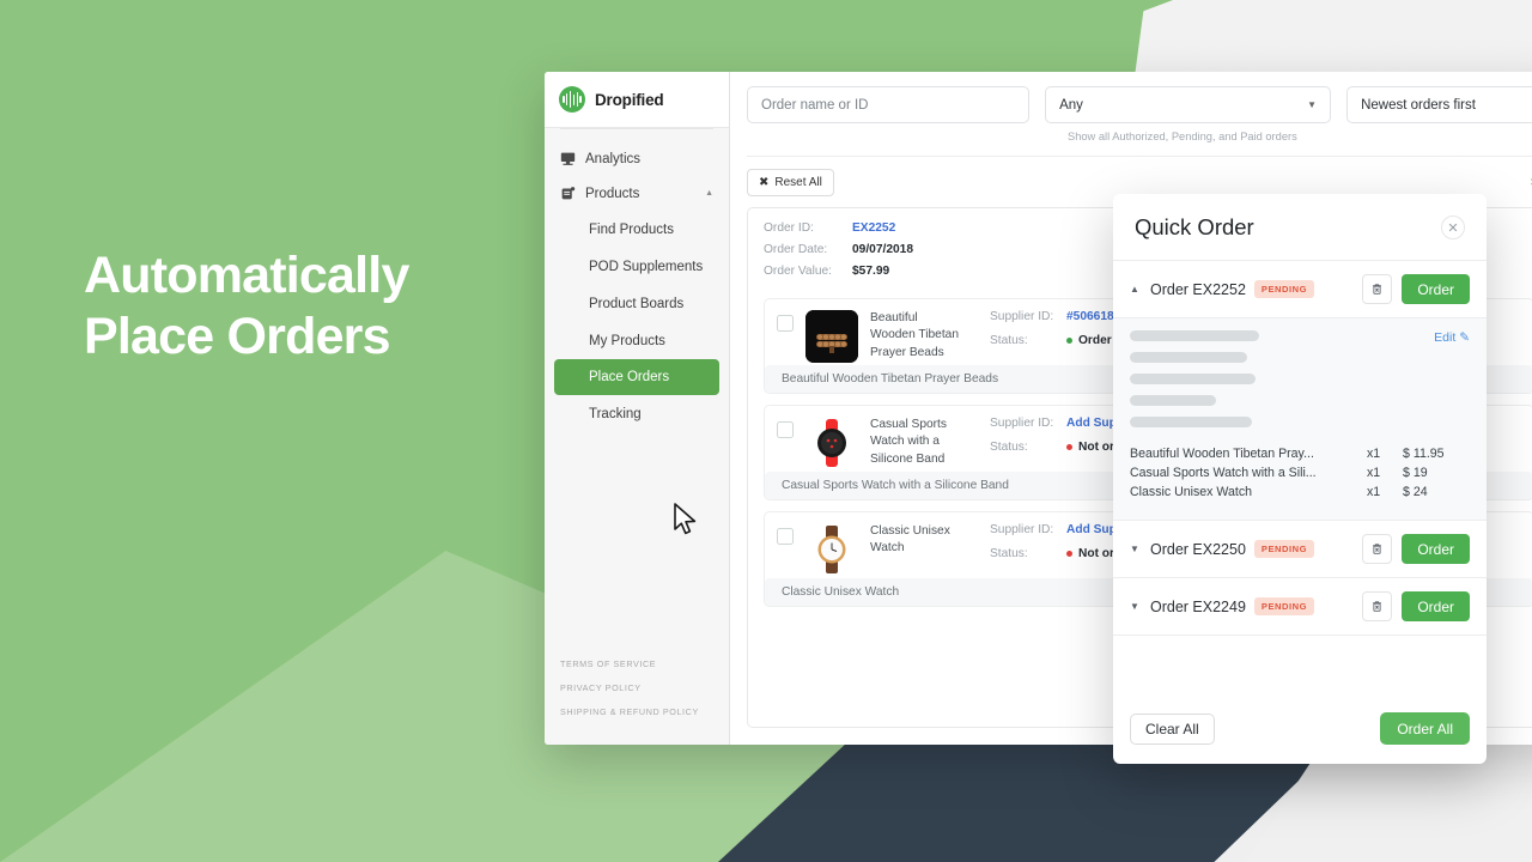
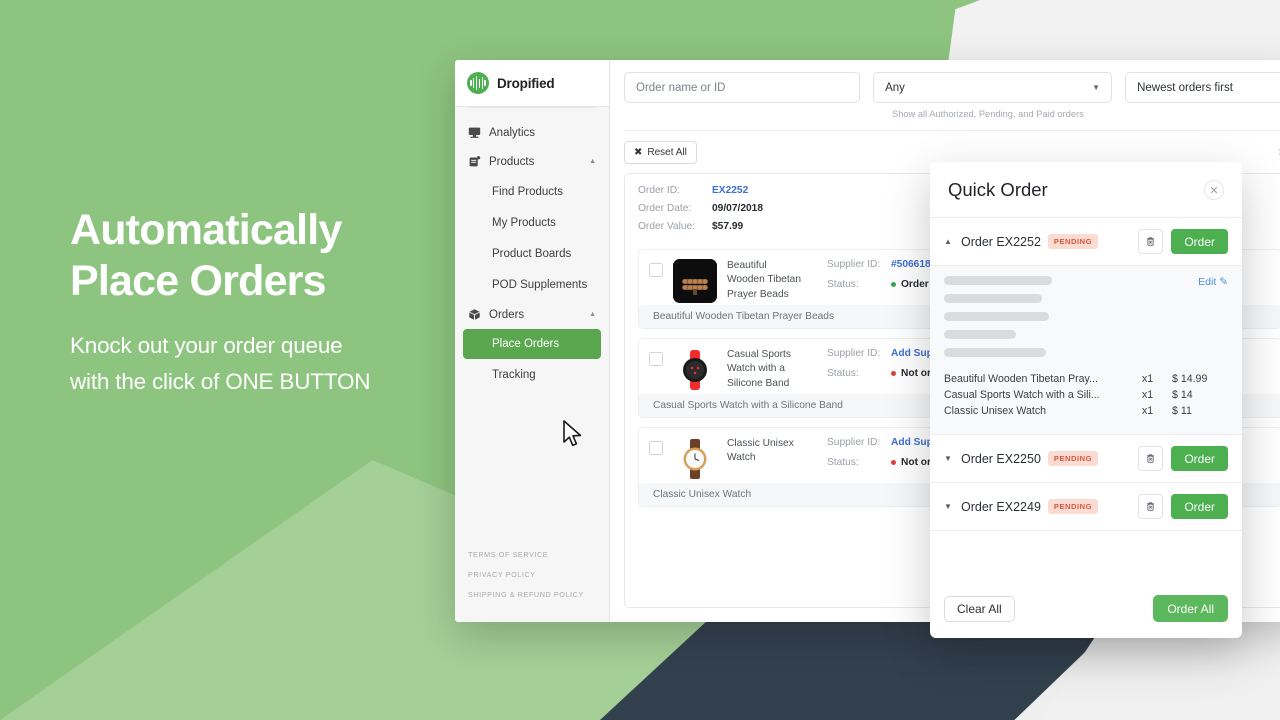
  Automatically
  Place Orders
+ Knock out your order queue
+ with the click of ONE BUTTON
  Dropified
  Analytics
  Products
  Find Products
- POD Supplements
+ My Products
  Product Boards
- My Products
+ POD Supplements
+ Orders
  Place Orders
  Tracking
  TERMS OF SERVICE
  PRIVACY POLICY
  SHIPPING & REFUND POLICY
  Order name or ID
  Any
  ▼
  Newest orders first
  Show all Authorized, Pending, and Paid orders
  ✖
  Reset All
  Order ID:
  EX2252
  Order Date:
  09/07/2018
  Order Value:
  $57.99
  Beautiful Wooden Tibetan Prayer Beads
  Supplier ID:
  #506618
  Status:
  Order
  Beautiful Wooden Tibetan Prayer Beads
  Casual Sports Watch with a Silicone Band
  Supplier ID:
  Add Su
  Status:
  Not or
  Casual Sports Watch with a Silicone Band
  Classic Unisex Watch
  Supplier ID:
  Add Su
  Status:
  Not or
  Classic Unisex Watch
  Quick Order
  ✕
  ▲
  Order EX2252
  PENDING
  Order
  Edit ✎
  Beautiful Wooden Tibetan Pray...
  x1
- $ 11.95
+ $ 14.99
  Casual Sports Watch with a Sili...
  x1
- $ 19
+ $ 14
  Classic Unisex Watch
  x1
- $ 24
+ $ 11
  ▼
  Order EX2250
  PENDING
  Order
  ▼
  Order EX2249
  PENDING
  Order
  Clear All
  Order All
